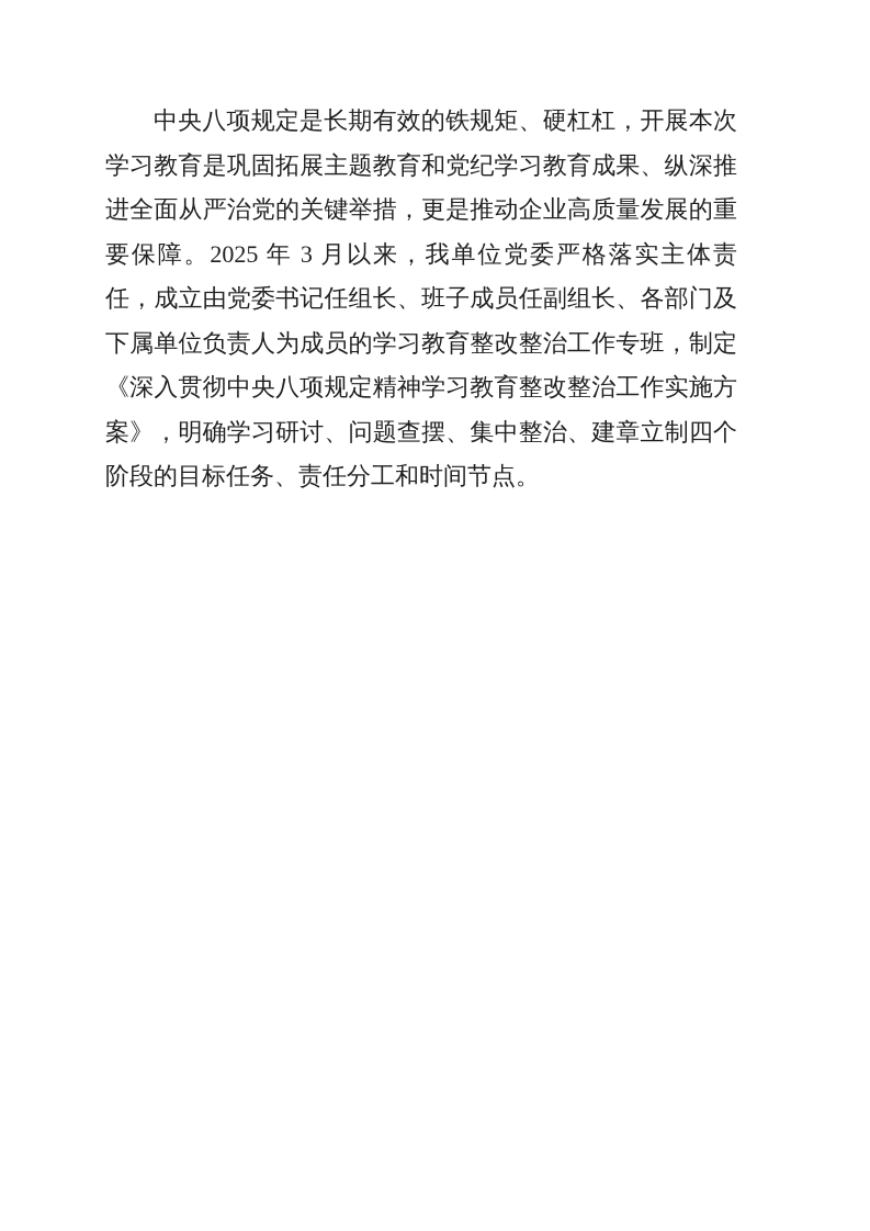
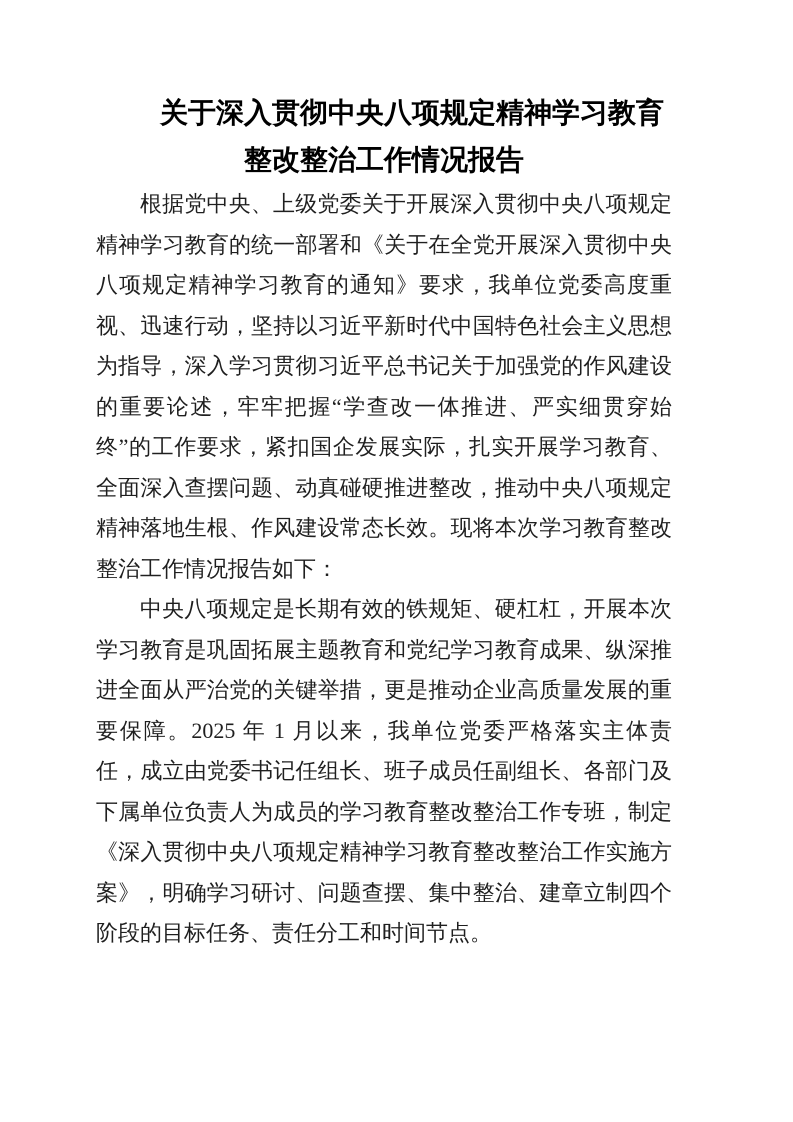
+ 关于深入贯彻中央八项规定精神学习教育
+ 整改整治工作情况报告
+ 根据党中央、上级党委关于开展深入贯彻中央八项规定精神学习教育的统一部署和《关于在全党开展深入贯彻中央八项规定精神学习教育的通知》要求，我单位党委高度重视、迅速行动，坚持以习近平新时代中国特色社会主义思想为指导，深入学习贯彻习近平总书记关于加强党的作风建设的重要论述，牢牢把握“学查改一体推进、严实细贯穿始终”的工作要求，紧扣国企发展实际，扎实开展学习教育、全面深入查摆问题、动真碰硬推进整改，推动中央八项规定精神落地生根、作风建设常态长效。现将本次学习教育整改整治工作情况报告如下：
- 中央八项规定是长期有效的铁规矩、硬杠杠，开展本次学习教育是巩固拓展主题教育和党纪学习教育成果、纵深推进全面从严治党的关键举措，更是推动企业高质量发展的重要保障。2025 年 3 月以来，我单位党委严格落实主体责任，成立由党委书记任组长、班子成员任副组长、各部门及下属单位负责人为成员的学习教育整改整治工作专班，制定《深入贯彻中央八项规定精神学习教育整改整治工作实施方案》，明确学习研讨、问题查摆、集中整治、建章立制四个阶段的目标任务、责任分工和时间节点。
+ 中央八项规定是长期有效的铁规矩、硬杠杠，开展本次学习教育是巩固拓展主题教育和党纪学习教育成果、纵深推进全面从严治党的关键举措，更是推动企业高质量发展的重要保障。2025 年 1 月以来，我单位党委严格落实主体责任，成立由党委书记任组长、班子成员任副组长、各部门及下属单位负责人为成员的学习教育整改整治工作专班，制定《深入贯彻中央八项规定精神学习教育整改整治工作实施方案》，明确学习研讨、问题查摆、集中整治、建章立制四个阶段的目标任务、责任分工和时间节点。
